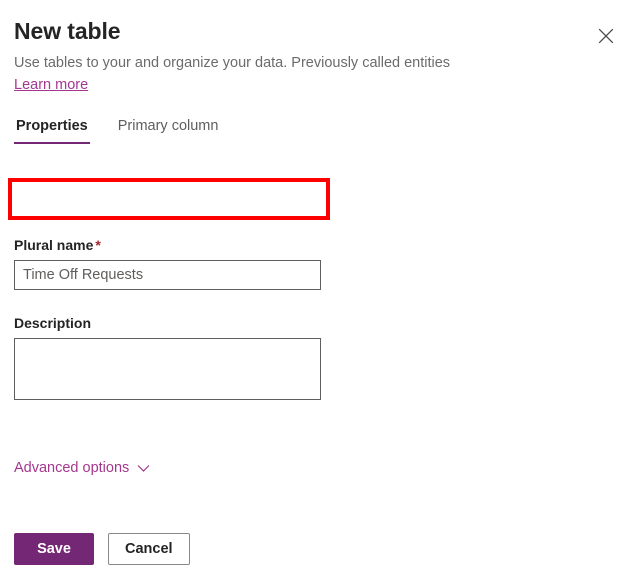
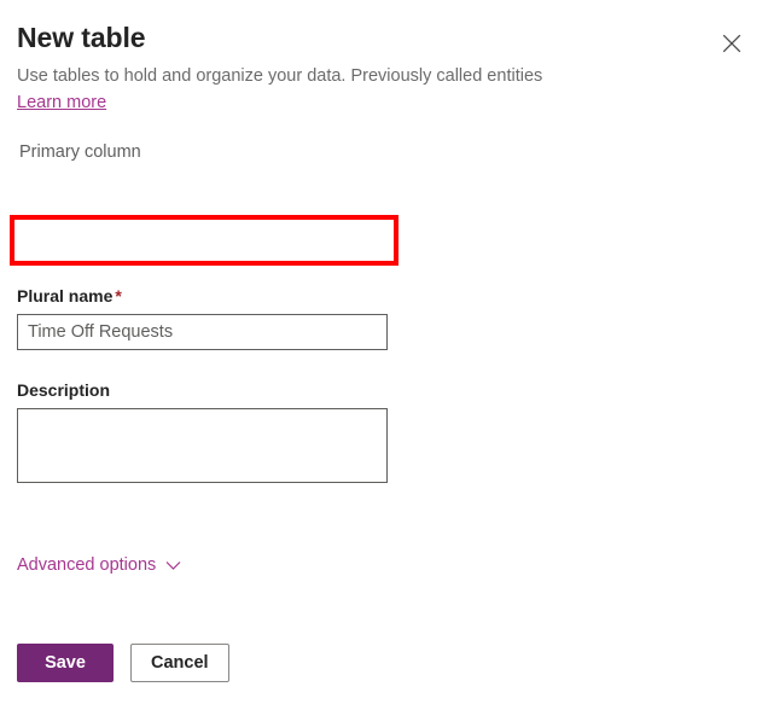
  New table
- Use tables to your and organize your data. Previously called entities
+ Use tables to hold and organize your data. Previously called entities
  Learn more
- Properties
  Primary column
  Plural name *
  Time Off Requests
  Description
  Advanced options
  Save
  Cancel
